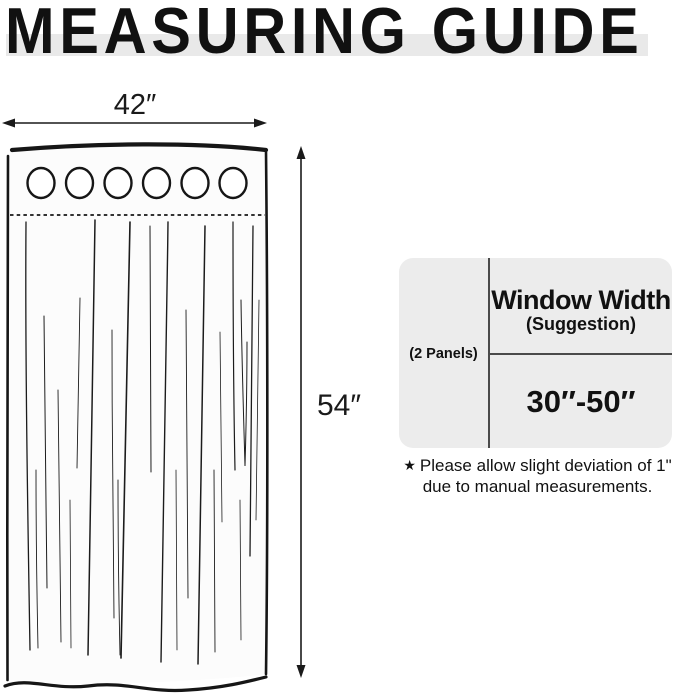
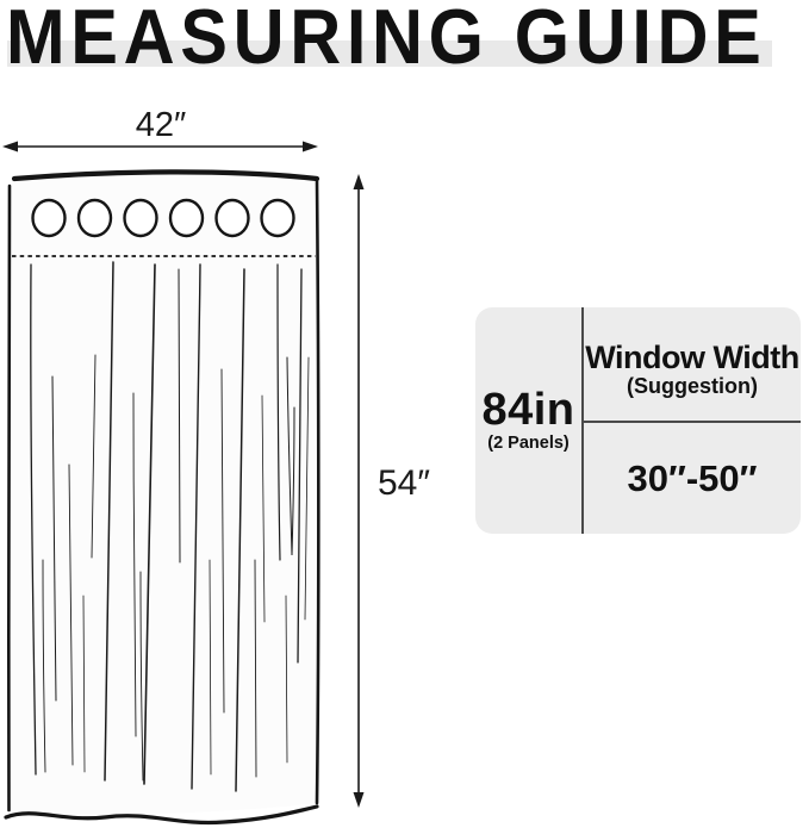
  MEASURING GUIDE
  42″
  54″
+ 84in
  (2 Panels)
  Window Width
  (Suggestion)
  30″-50″
- ★ Please allow slight deviation of 1"
- due to manual measurements.
